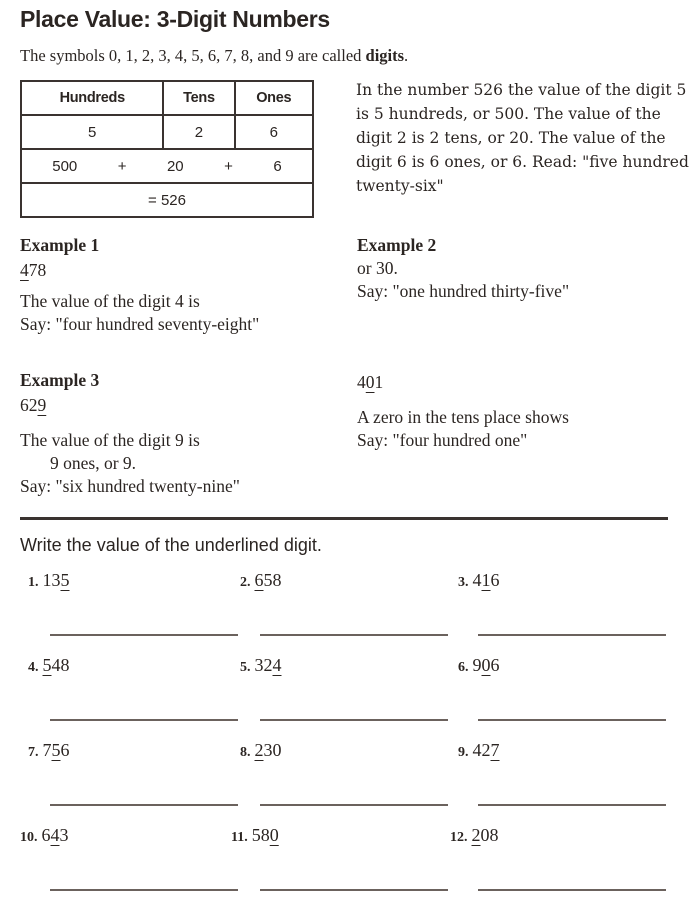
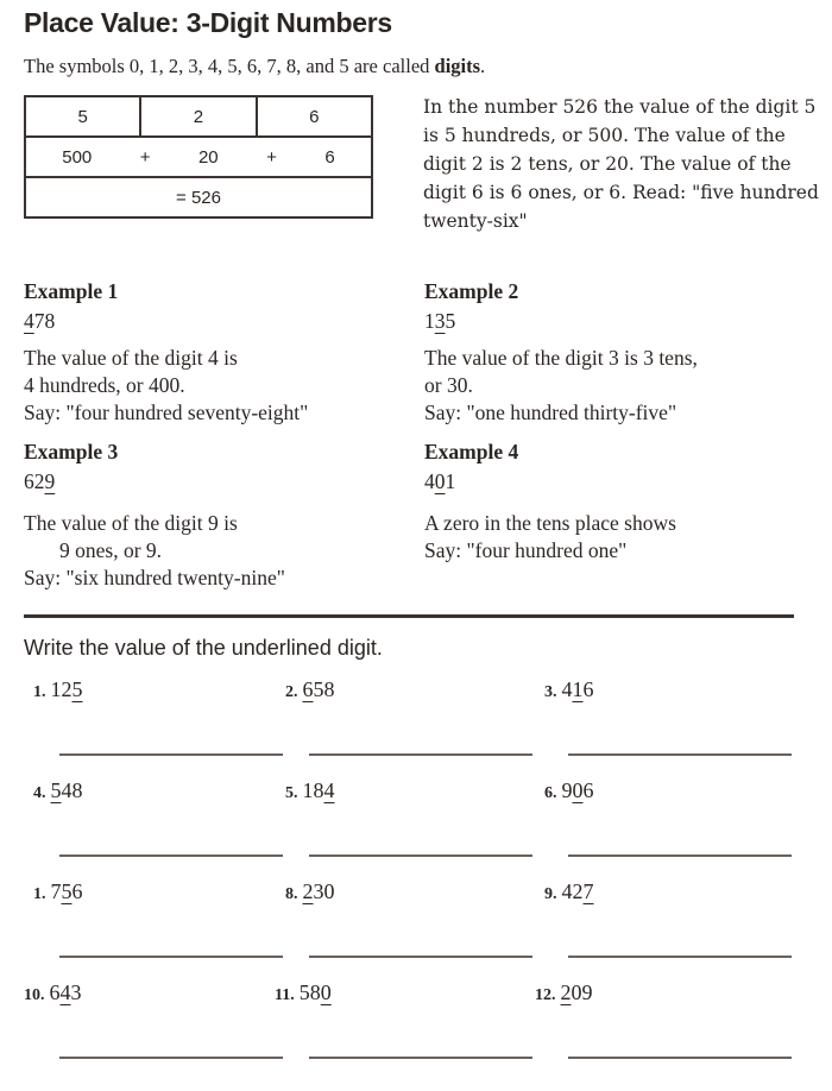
  Place Value: 3-Digit Numbers
- The symbols 0, 1, 2, 3, 4, 5, 6, 7, 8, and 9 are called digits.
+ The symbols 0, 1, 2, 3, 4, 5, 6, 7, 8, and 5 are called digits.
- Hundreds	Tens	Ones
  5	2	6
  500 + 20 + 6
  = 526
  In the number 526 the value of the digit 5 is 5 hundreds, or 500. The value of the digit 2 is 2 tens, or 20. The value of the digit 6 is 6 ones, or 6. Read: "five hundred twenty-six"
  Example 1
  478
  The value of the digit 4 is
+ 4 hundreds, or 400.
  Say: "four hundred seventy-eight"
  Example 2
+ 135
+ The value of the digit 3 is 3 tens,
  or 30.
  Say: "one hundred thirty-five"
  Example 3
  629
  The value of the digit 9 is
  9 ones, or 9.
  Say: "six hundred twenty-nine"
+ Example 4
  401
  A zero in the tens place shows
  Say: "four hundred one"
  Write the value of the underlined digit.
- 1. 135
+ 1. 125
  2. 658
  3. 416
  4. 548
- 5. 324
+ 5. 184
  6. 906
- 7. 756
+ 1. 756
  8. 230
  9. 427
  10. 643
  11. 580
- 12. 208
+ 12. 209
